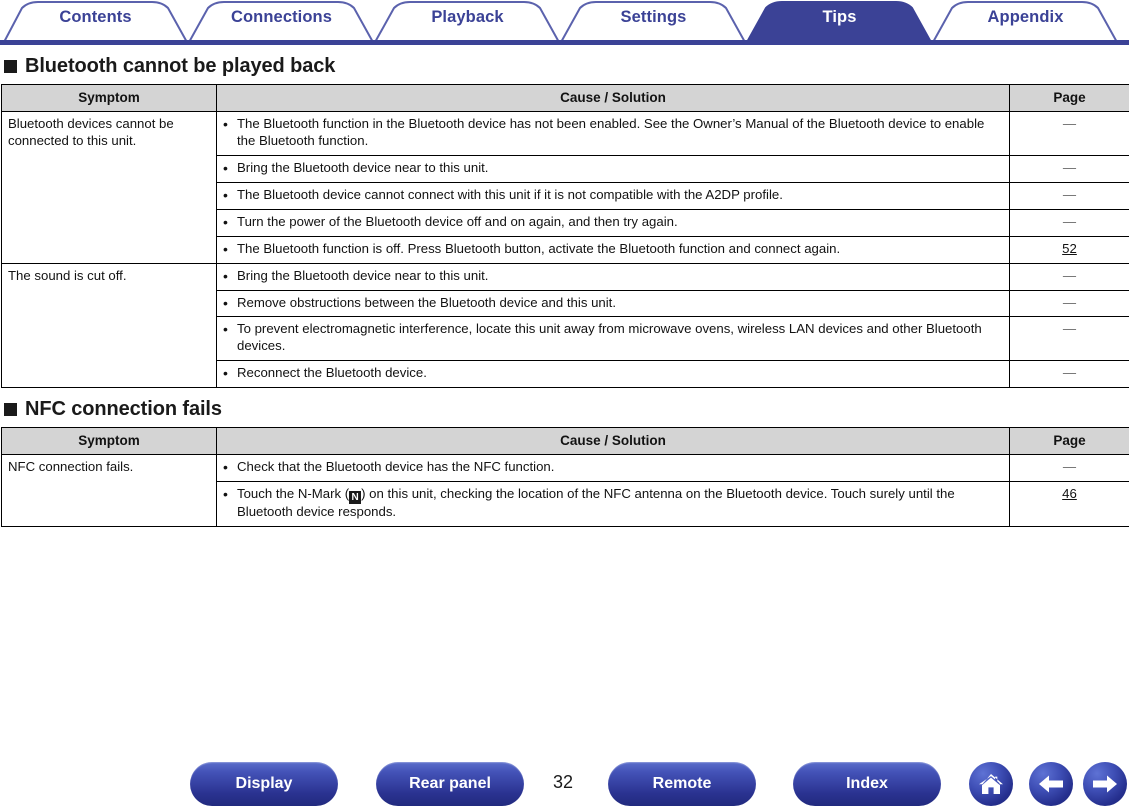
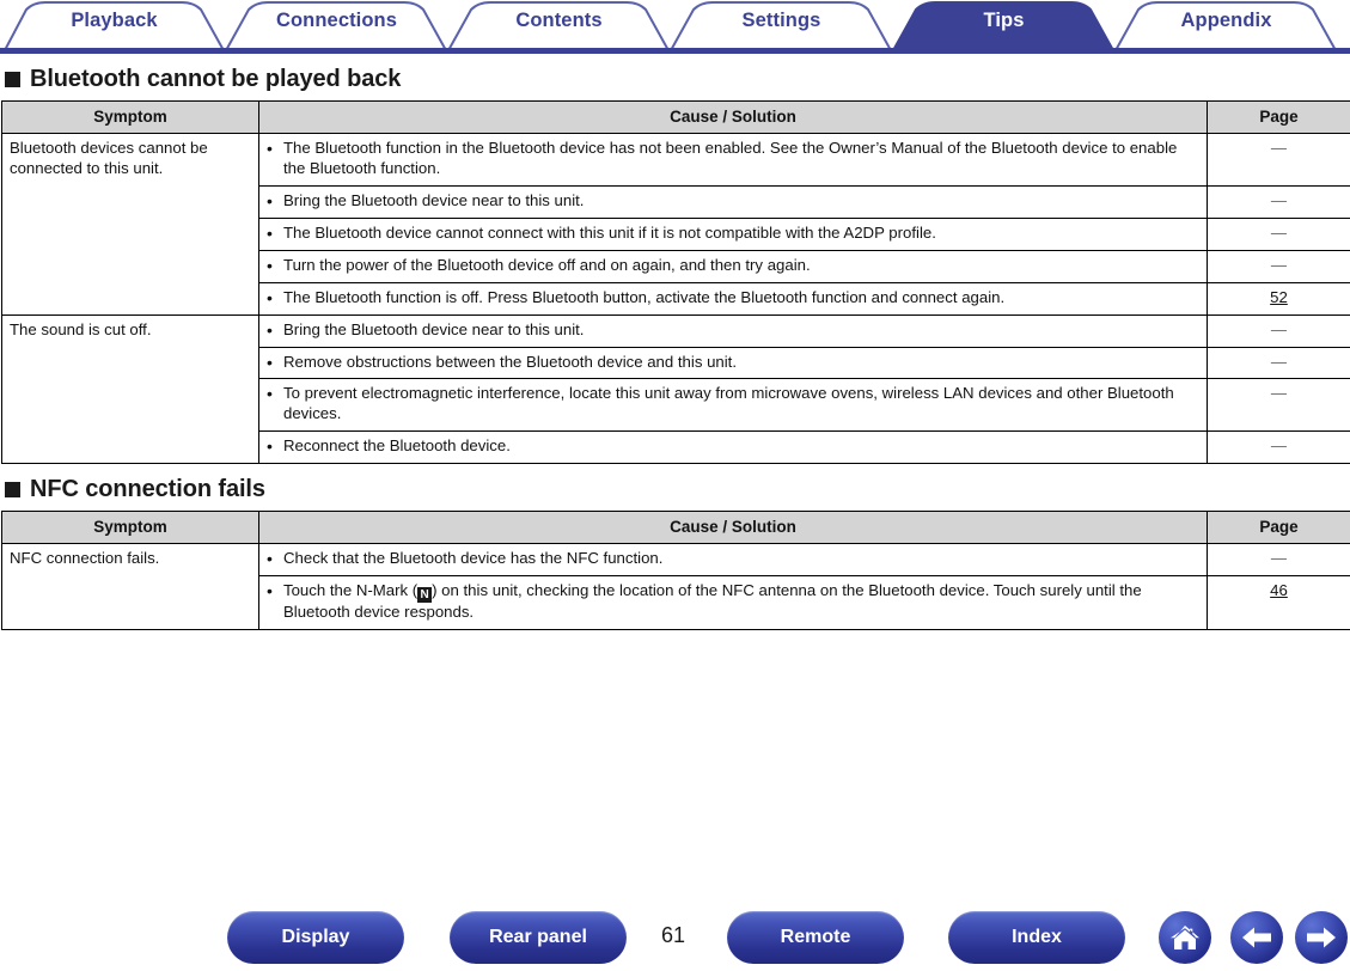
- Contents
+ Playback
  Connections
- Playback
+ Contents
  Settings
  Tips
  Appendix
  Bluetooth cannot be played back
  Symptom	Cause / Solution	Page
  Bluetooth devices cannot be connected to this unit.	• The Bluetooth function in the Bluetooth device has not been enabled. See the Owner’s Manual of the Bluetooth device to enable the Bluetooth function.	—
  • Bring the Bluetooth device near to this unit.	—
  • The Bluetooth device cannot connect with this unit if it is not compatible with the A2DP profile.	—
  • Turn the power of the Bluetooth device off and on again, and then try again.	—
  • The Bluetooth function is off. Press Bluetooth button, activate the Bluetooth function and connect again.	52
  The sound is cut off.	• Bring the Bluetooth device near to this unit.	—
  • Remove obstructions between the Bluetooth device and this unit.	—
  • To prevent electromagnetic interference, locate this unit away from microwave ovens, wireless LAN devices and other Bluetooth devices.	—
  • Reconnect the Bluetooth device.	—
  NFC connection fails
  Symptom	Cause / Solution	Page
  NFC connection fails.	• Check that the Bluetooth device has the NFC function.	—
  • Touch the N-Mark ( N ) on this unit, checking the location of the NFC antenna on the Bluetooth device. Touch surely until the Bluetooth device responds.	46
  Display
  Rear panel
- 32
+ 61
  Remote
  Index
